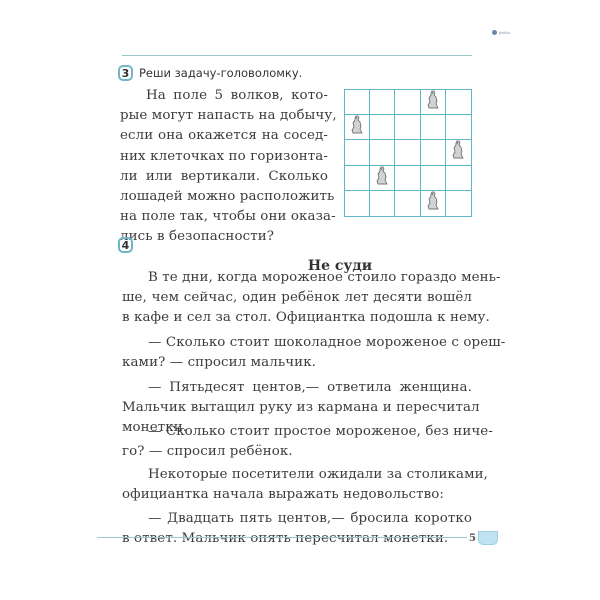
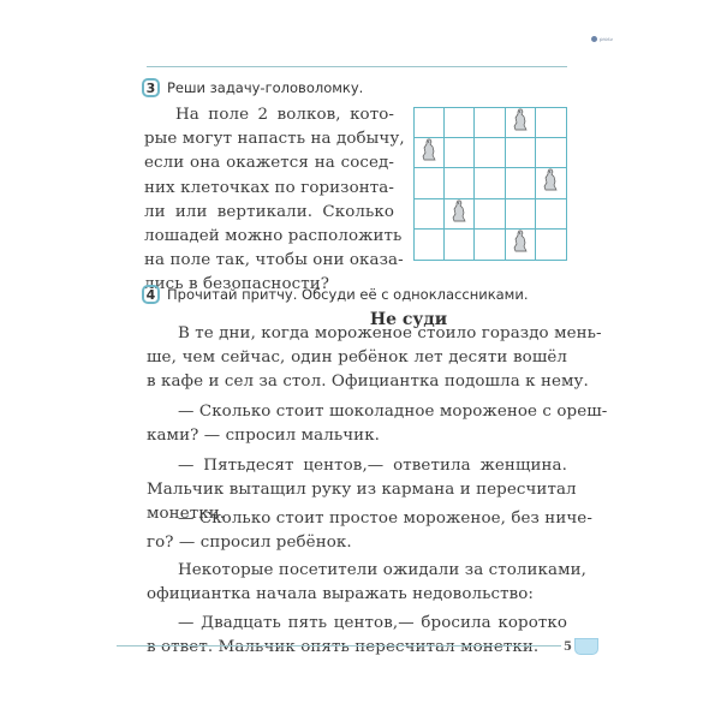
  3
  Реши задачу-головоломку.
- На поле 5 волков, кото-
+ На поле 2 волков, кото-
  рые могут напасть на добычу,
  если она окажется на сосед-
  них клеточках по горизонта-
  ли или вертикали. Сколько
  лошадей можно расположить
  на поле так, чтобы они оказа-
  лись в безопасности?
  4
+ Прочитай притчу. Обсуди её с одноклассниками.
  Не суди
  В те дни, когда мороженое стоило гораздо мень-
  ше, чем сейчас, один ребёнок лет десяти вошёл
  в кафе и сел за стол. Официантка подошла к нему.
  — Сколько стоит шоколадное мороженое с ореш-
  ками? — спросил мальчик.
  — Пятьдесят центов,— ответила женщина.
  Мальчик вытащил руку из кармана и пересчитал
  монетки.
  — Сколько стоит простое мороженое, без ниче-
  го? — спросил ребёнок.
  Некоторые посетители ожидали за столиками,
  официантка начала выражать недовольство:
  — Двадцать пять центов,— бросила коротко
  в ответ. Мальчик опять пересчитал монетки.
  5
